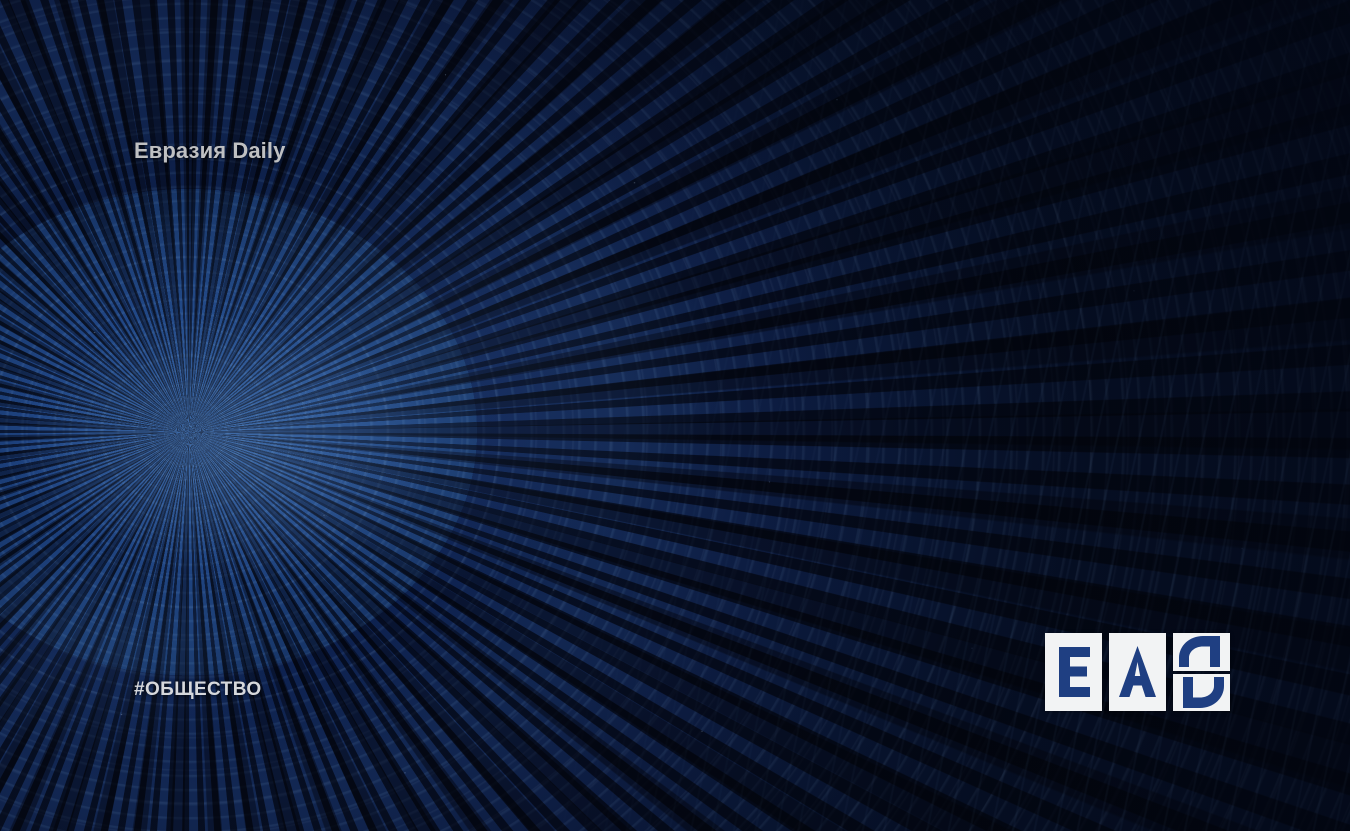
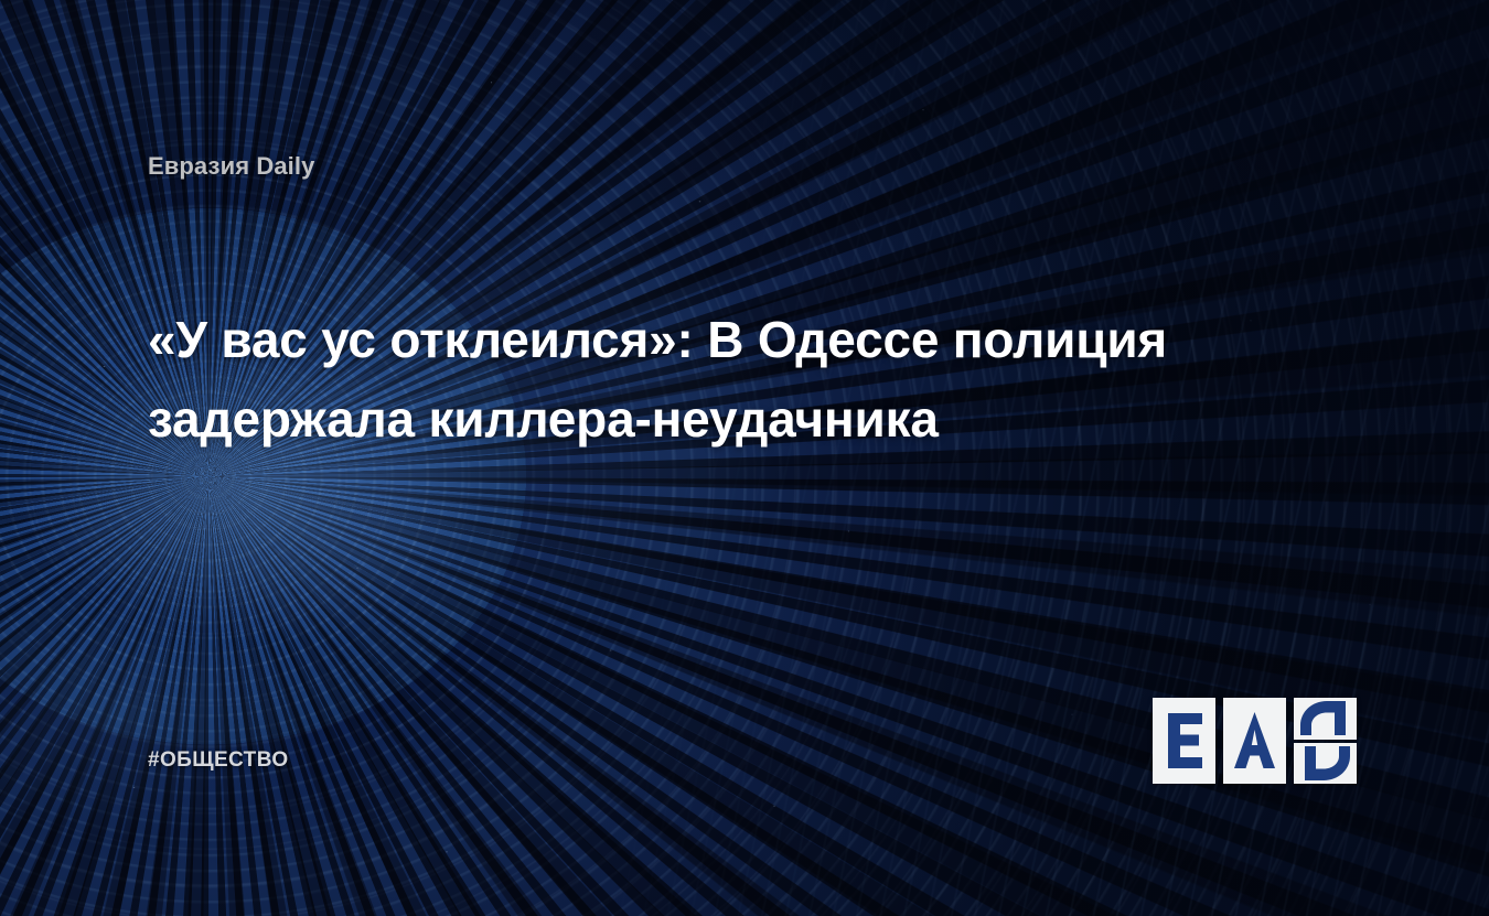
  Евразия Daily
+ «У вас ус отклеился»: В Одессе полиция задержала киллера-неудачника
  #ОБЩЕСТВО
